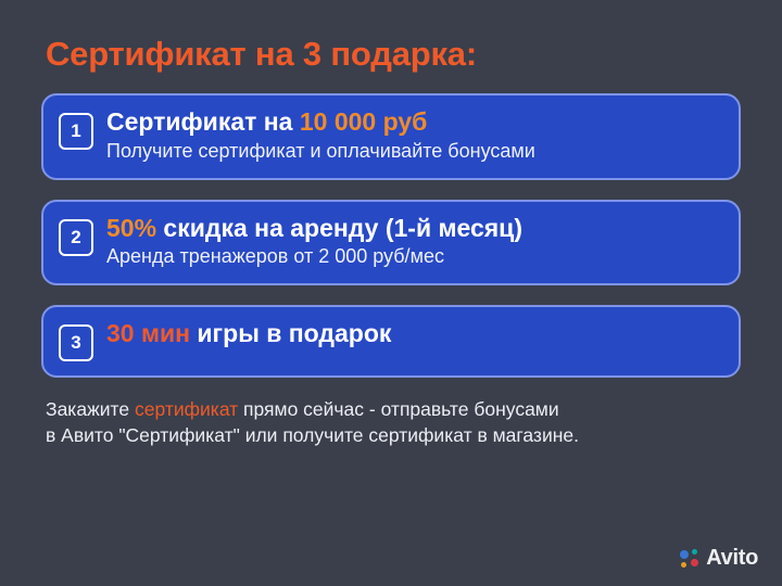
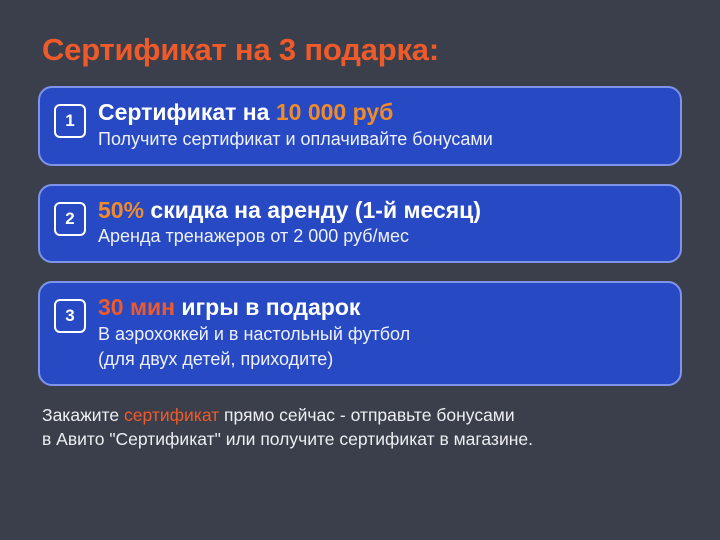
  Сертификат на 3 подарка:
  1
  Сертификат на 10 000 руб
  Получите сертификат и оплачивайте бонусами
  2
  50% скидка на аренду (1-й месяц)
  Аренда тренажеров от 2 000 руб/мес
  3
  30 мин игры в подарок
+ В аэрохоккей и в настольный футбол
+ (для двух детей, приходите)
  Закажите сертификат прямо сейчас - отправьте бонусами
  в Авито "Сертификат" или получите сертификат в магазине.
- Avito
